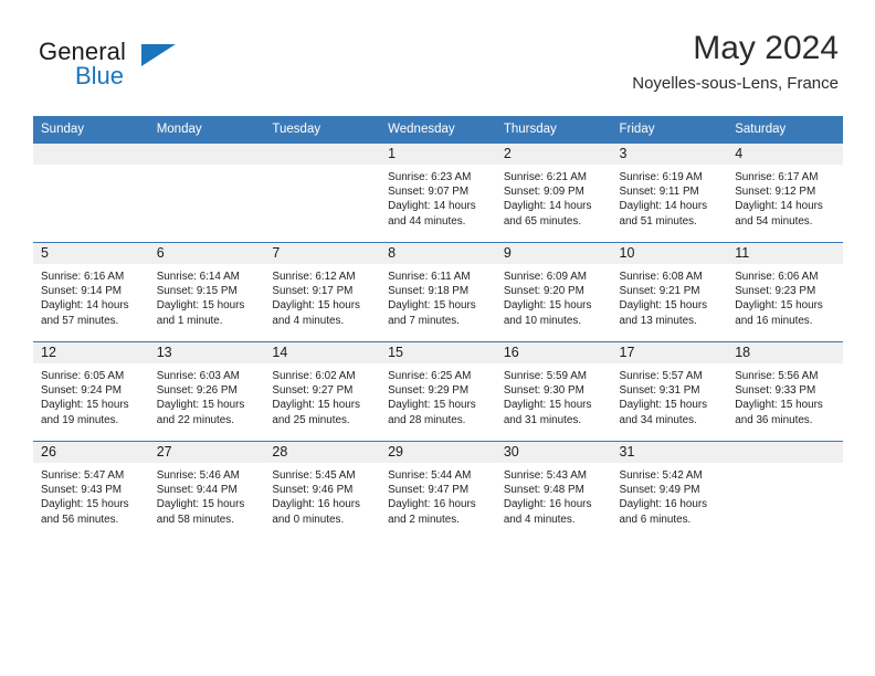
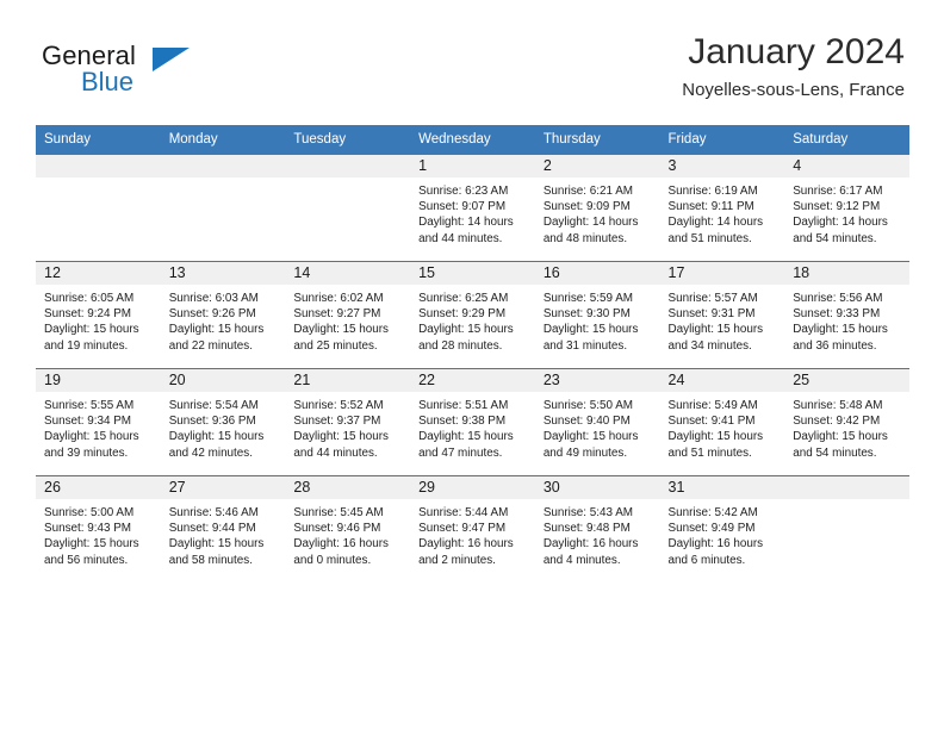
  General
  Blue
- May 2024
+ January 2024
  Noyelles-sous-Lens, France
  Sunday	Monday	Tuesday	Wednesday	Thursday	Friday	Saturday
- 			1Sunrise: 6:23 AMSunset: 9:07 PMDaylight: 14 hoursand 44 minutes.	2Sunrise: 6:21 AMSunset: 9:09 PMDaylight: 14 hoursand 65 minutes.	3Sunrise: 6:19 AMSunset: 9:11 PMDaylight: 14 hoursand 51 minutes.	4Sunrise: 6:17 AMSunset: 9:12 PMDaylight: 14 hoursand 54 minutes.
+ 			1Sunrise: 6:23 AMSunset: 9:07 PMDaylight: 14 hoursand 44 minutes.	2Sunrise: 6:21 AMSunset: 9:09 PMDaylight: 14 hoursand 48 minutes.	3Sunrise: 6:19 AMSunset: 9:11 PMDaylight: 14 hoursand 51 minutes.	4Sunrise: 6:17 AMSunset: 9:12 PMDaylight: 14 hoursand 54 minutes.
- 5Sunrise: 6:16 AMSunset: 9:14 PMDaylight: 14 hoursand 57 minutes.	6Sunrise: 6:14 AMSunset: 9:15 PMDaylight: 15 hoursand 1 minute.	7Sunrise: 6:12 AMSunset: 9:17 PMDaylight: 15 hoursand 4 minutes.	8Sunrise: 6:11 AMSunset: 9:18 PMDaylight: 15 hoursand 7 minutes.	9Sunrise: 6:09 AMSunset: 9:20 PMDaylight: 15 hoursand 10 minutes.	10Sunrise: 6:08 AMSunset: 9:21 PMDaylight: 15 hoursand 13 minutes.	11Sunrise: 6:06 AMSunset: 9:23 PMDaylight: 15 hoursand 16 minutes.
  12Sunrise: 6:05 AMSunset: 9:24 PMDaylight: 15 hoursand 19 minutes.	13Sunrise: 6:03 AMSunset: 9:26 PMDaylight: 15 hoursand 22 minutes.	14Sunrise: 6:02 AMSunset: 9:27 PMDaylight: 15 hoursand 25 minutes.	15Sunrise: 6:25 AMSunset: 9:29 PMDaylight: 15 hoursand 28 minutes.	16Sunrise: 5:59 AMSunset: 9:30 PMDaylight: 15 hoursand 31 minutes.	17Sunrise: 5:57 AMSunset: 9:31 PMDaylight: 15 hoursand 34 minutes.	18Sunrise: 5:56 AMSunset: 9:33 PMDaylight: 15 hoursand 36 minutes.
+ 19Sunrise: 5:55 AMSunset: 9:34 PMDaylight: 15 hoursand 39 minutes.	20Sunrise: 5:54 AMSunset: 9:36 PMDaylight: 15 hoursand 42 minutes.	21Sunrise: 5:52 AMSunset: 9:37 PMDaylight: 15 hoursand 44 minutes.	22Sunrise: 5:51 AMSunset: 9:38 PMDaylight: 15 hoursand 47 minutes.	23Sunrise: 5:50 AMSunset: 9:40 PMDaylight: 15 hoursand 49 minutes.	24Sunrise: 5:49 AMSunset: 9:41 PMDaylight: 15 hoursand 51 minutes.	25Sunrise: 5:48 AMSunset: 9:42 PMDaylight: 15 hoursand 54 minutes.
- 26Sunrise: 5:47 AMSunset: 9:43 PMDaylight: 15 hoursand 56 minutes.	27Sunrise: 5:46 AMSunset: 9:44 PMDaylight: 15 hoursand 58 minutes.	28Sunrise: 5:45 AMSunset: 9:46 PMDaylight: 16 hoursand 0 minutes.	29Sunrise: 5:44 AMSunset: 9:47 PMDaylight: 16 hoursand 2 minutes.	30Sunrise: 5:43 AMSunset: 9:48 PMDaylight: 16 hoursand 4 minutes.	31Sunrise: 5:42 AMSunset: 9:49 PMDaylight: 16 hoursand 6 minutes.
+ 26Sunrise: 5:00 AMSunset: 9:43 PMDaylight: 15 hoursand 56 minutes.	27Sunrise: 5:46 AMSunset: 9:44 PMDaylight: 15 hoursand 58 minutes.	28Sunrise: 5:45 AMSunset: 9:46 PMDaylight: 16 hoursand 0 minutes.	29Sunrise: 5:44 AMSunset: 9:47 PMDaylight: 16 hoursand 2 minutes.	30Sunrise: 5:43 AMSunset: 9:48 PMDaylight: 16 hoursand 4 minutes.	31Sunrise: 5:42 AMSunset: 9:49 PMDaylight: 16 hoursand 6 minutes.
